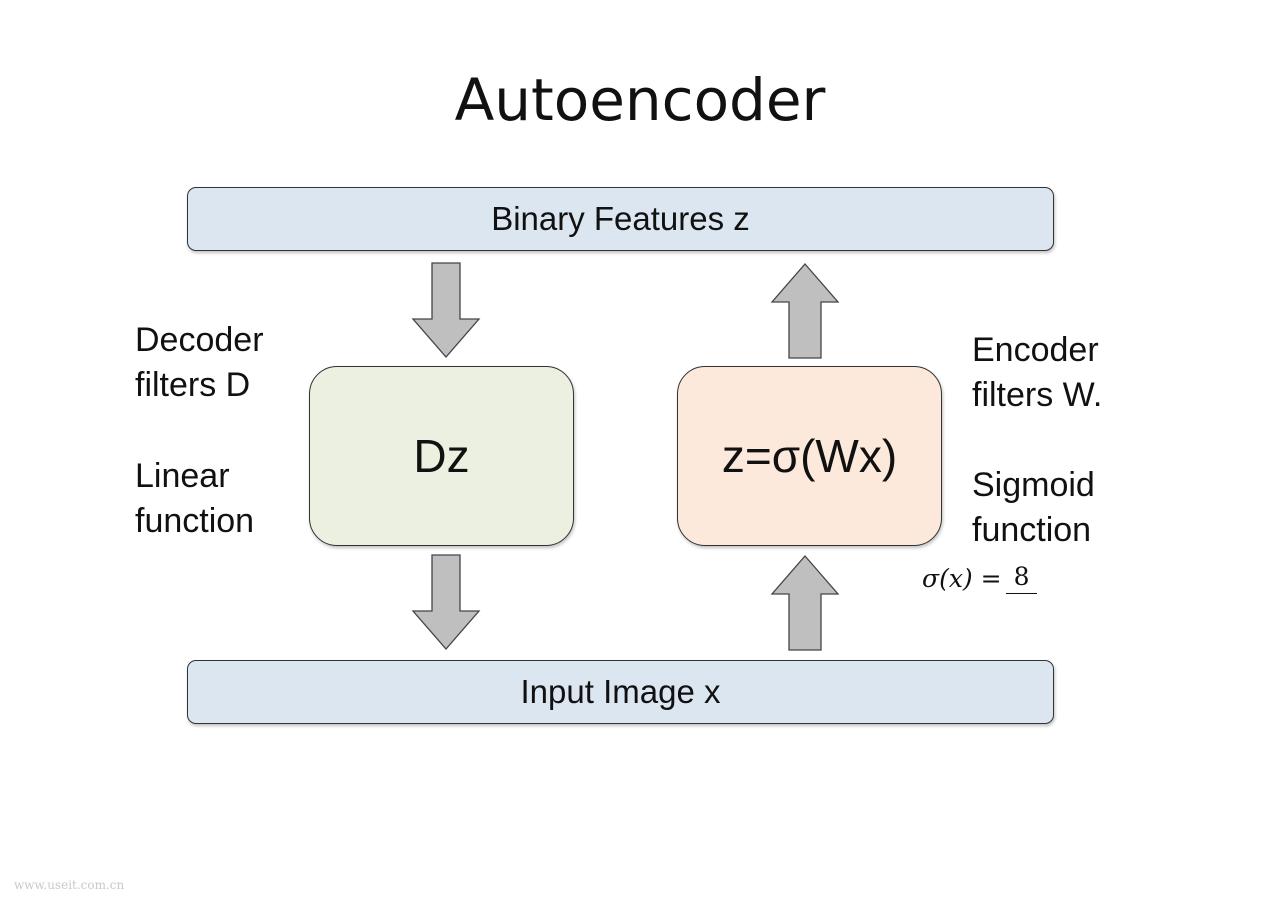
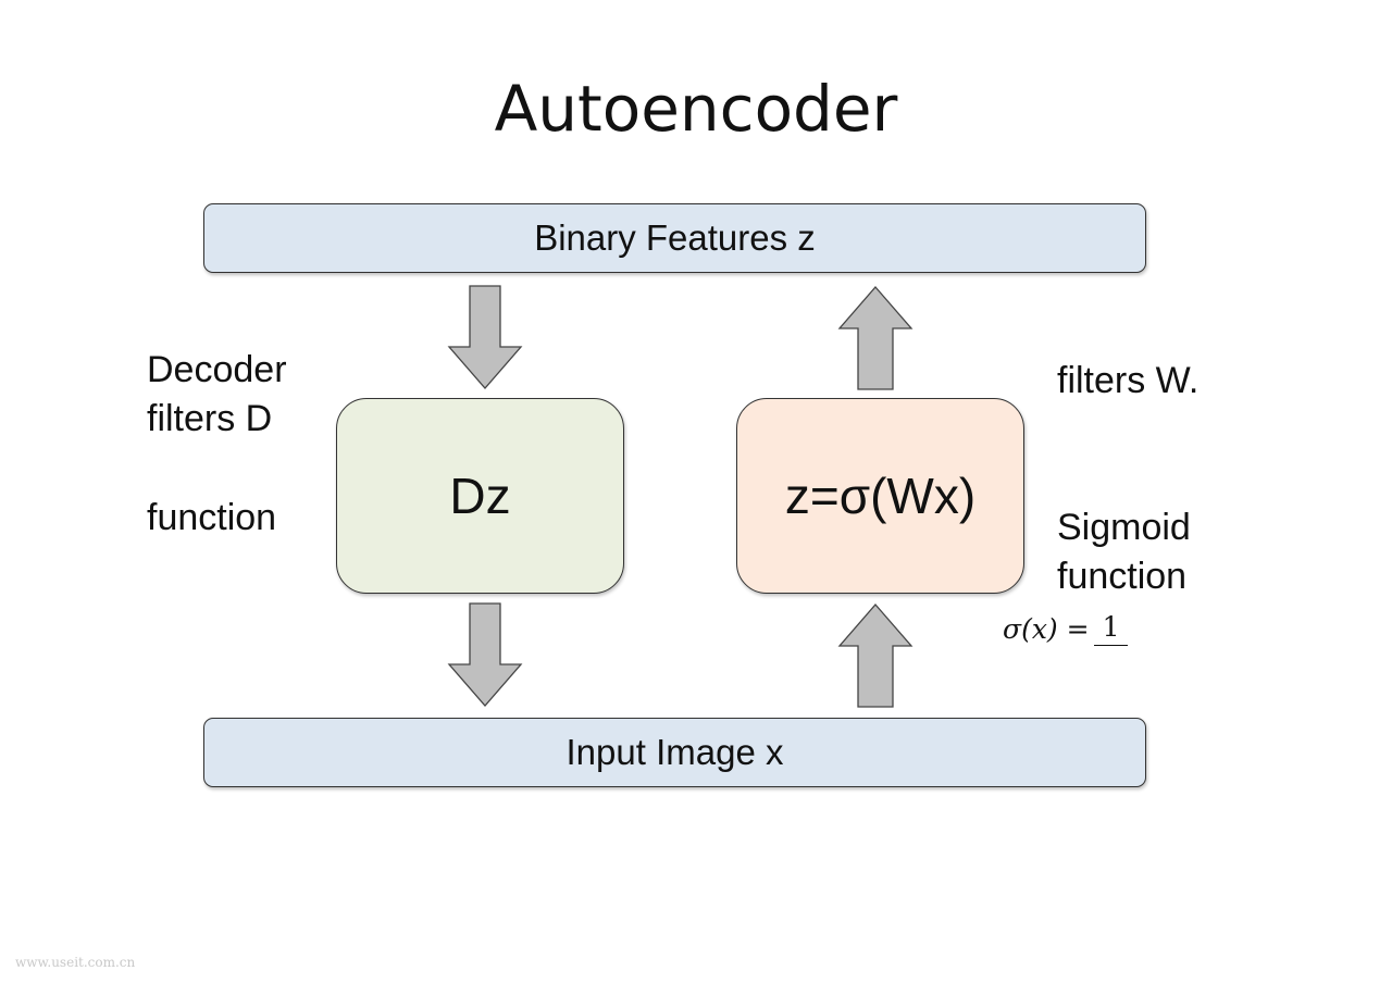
  Autoencoder
  Binary Features z
  Input Image x
  Dz
  z=σ(Wx)
  Decoder
  filters D
- Linear
  function
- Encoder
  filters W.
  Sigmoid
  function
  σ(x) =
- 8
+ 1
  www.useit.com.cn
